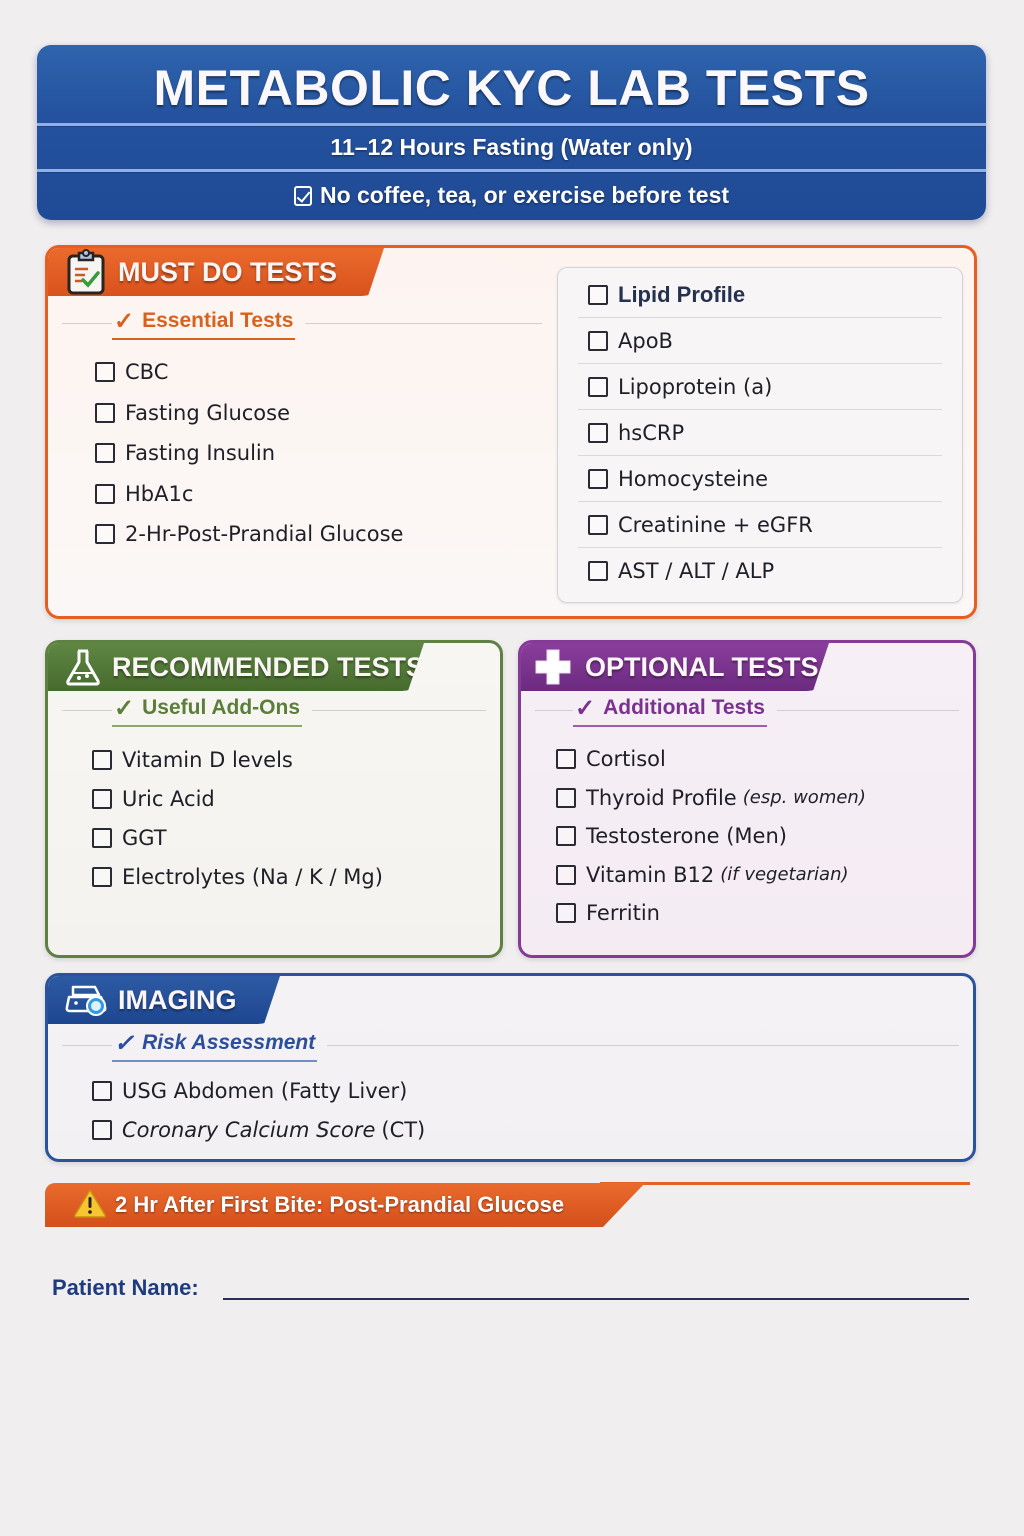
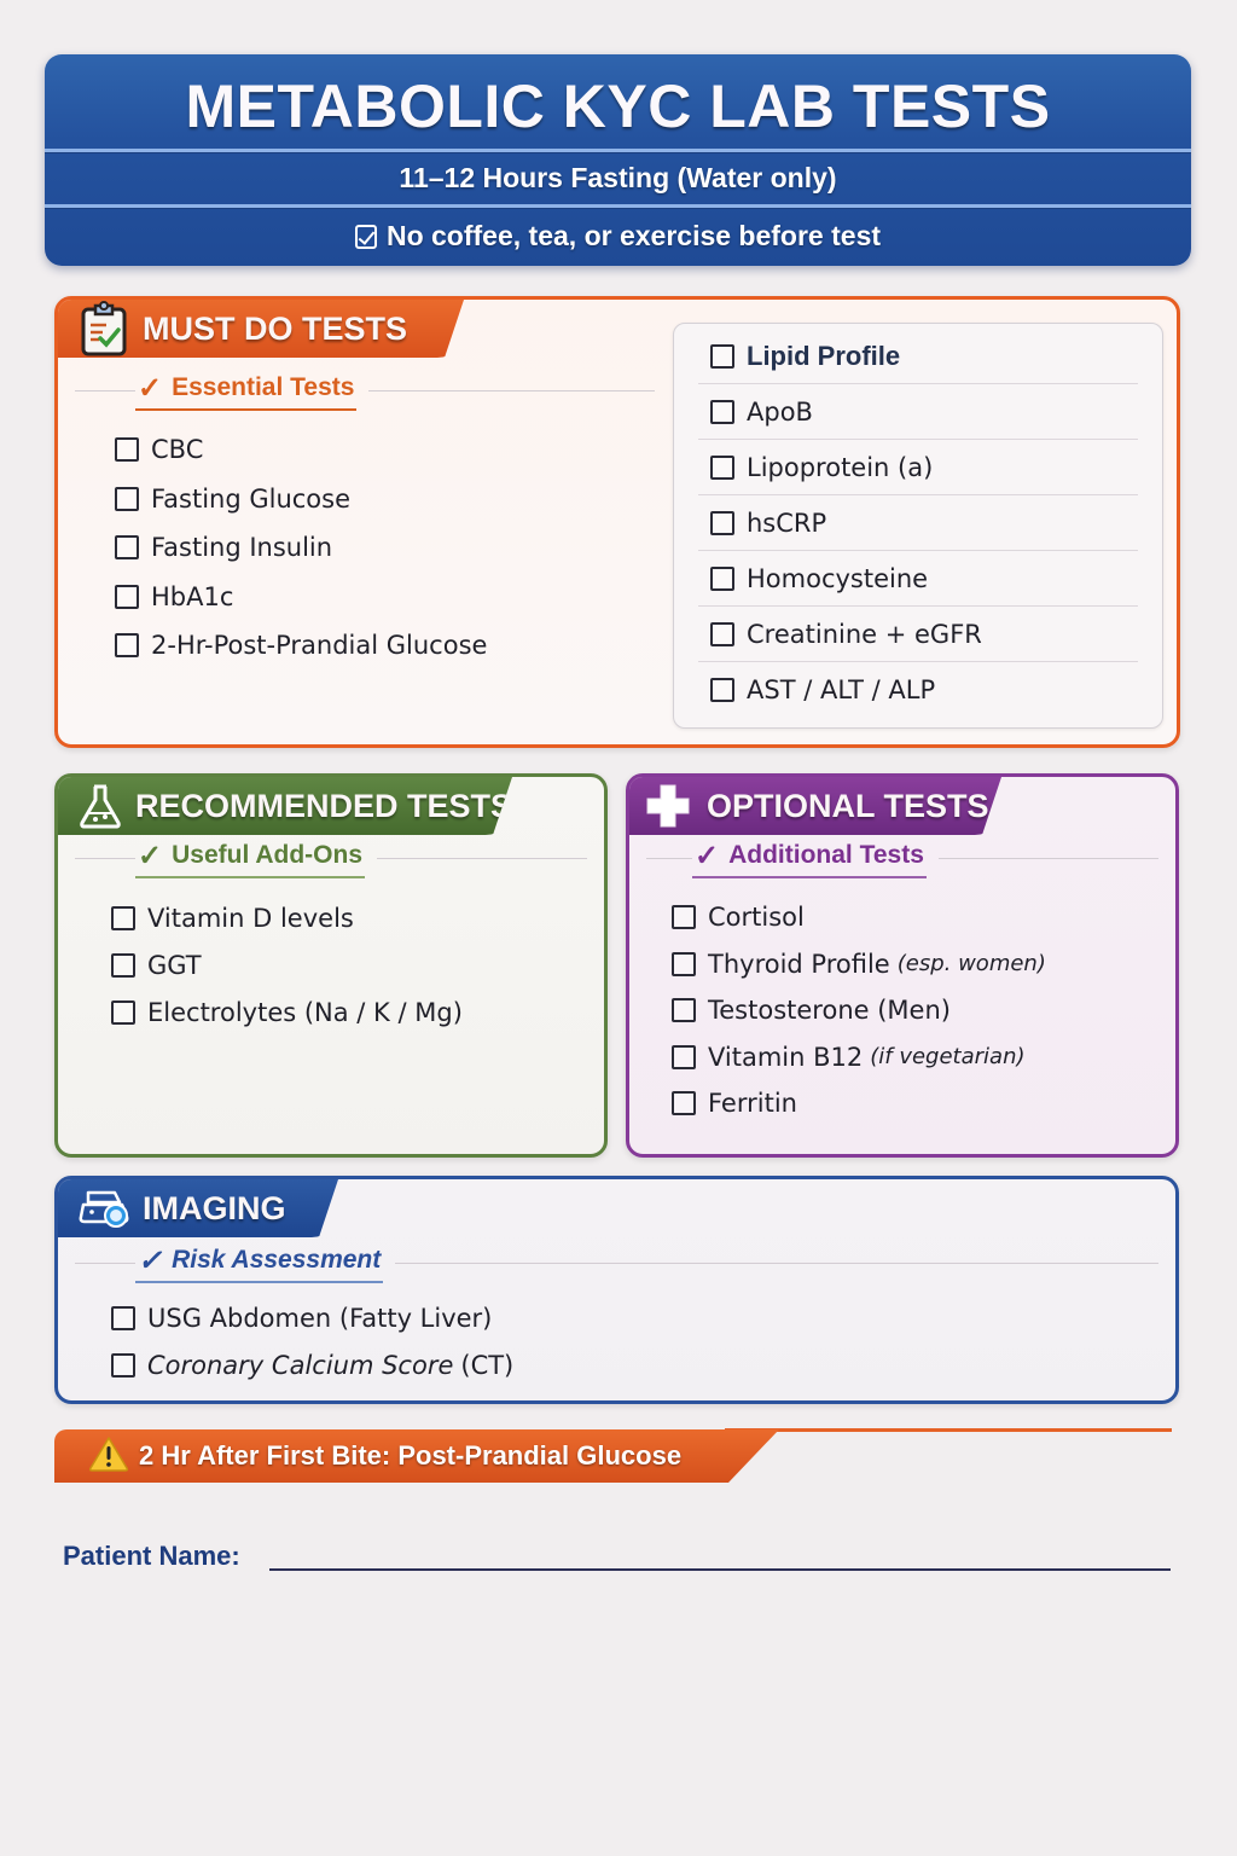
  METABOLIC KYC LAB TESTS
  11–12 Hours Fasting (Water only)
  No coffee, tea, or exercise before test
  MUST DO TESTS
  ✓
  Essential Tests
  CBC
  Fasting Glucose
  Fasting Insulin
  HbA1c
  2-Hr-Post-Prandial Glucose
  Lipid Profile
  ApoB
  Lipoprotein (a)
  hsCRP
  Homocysteine
  Creatinine + eGFR
  AST / ALT / ALP
  RECOMMENDED TESTS
  ✓
  Useful Add-Ons
  Vitamin D levels
- Uric Acid
  GGT
  Electrolytes (Na / K / Mg)
  OPTIONAL TESTS
  ✓
  Additional Tests
  Cortisol
  Thyroid Profile
  (esp. women)
  Testosterone (Men)
  Vitamin B12
  (if vegetarian)
  Ferritin
  IMAGING
  ✓
  Risk Assessment
  USG Abdomen (Fatty Liver)
  Coronary Calcium Score
  (CT)
  2 Hr After First Bite: Post-Prandial Glucose
  Patient Name:
